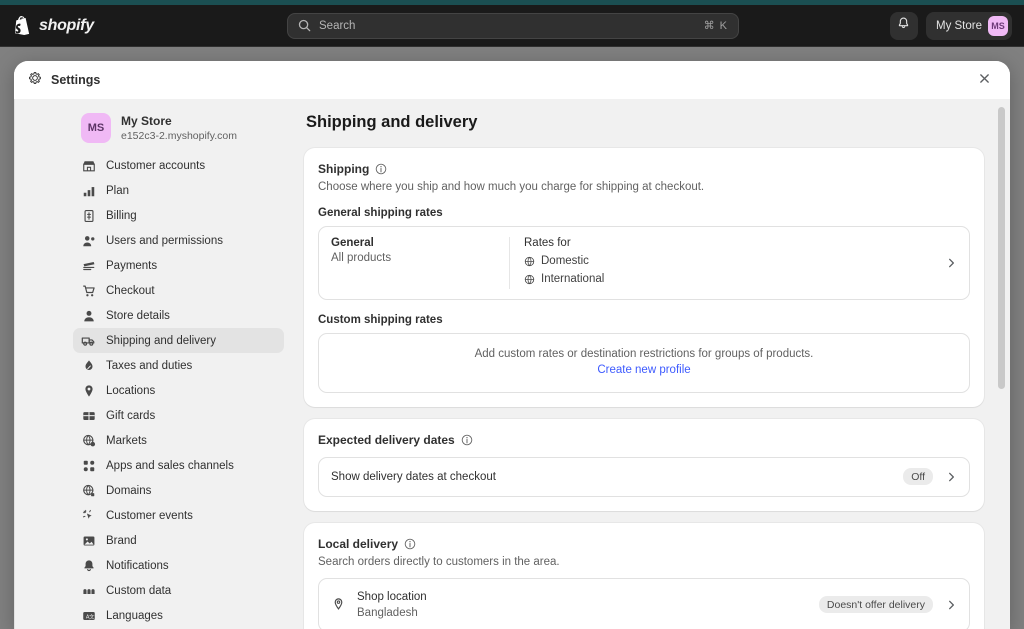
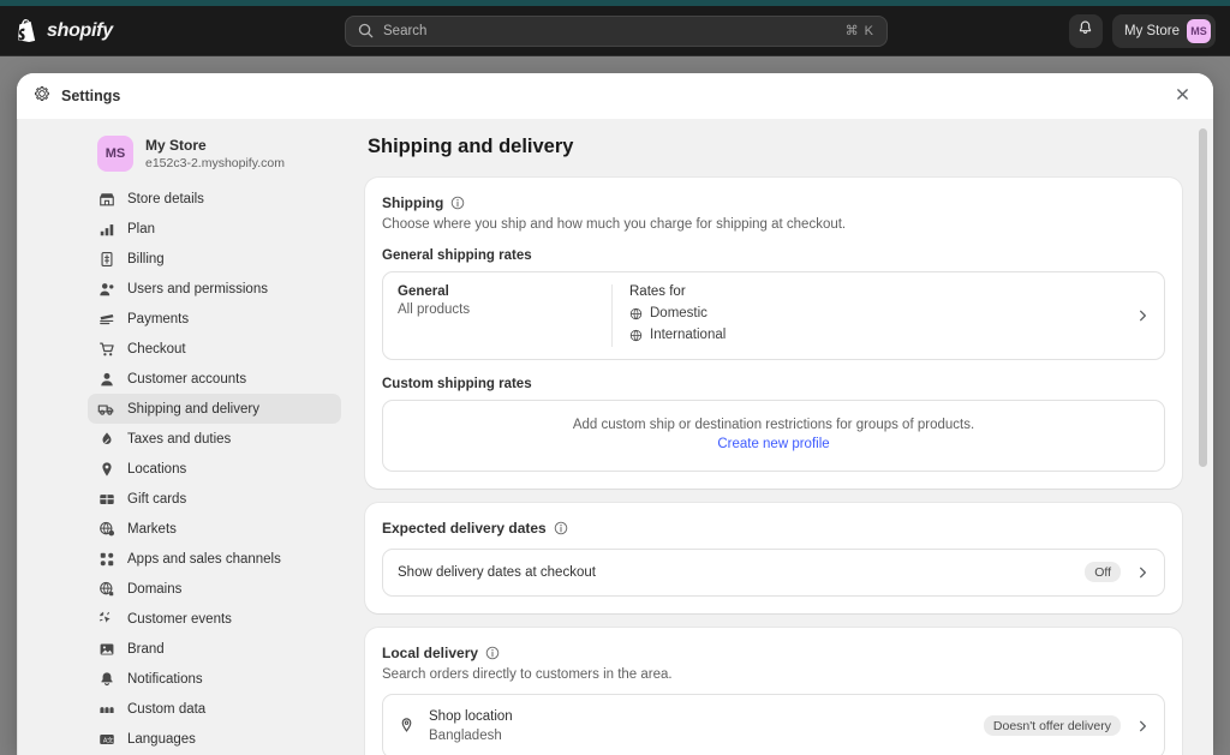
  shopify
  Search
  ⌘ K
  My Store
  MS
  Settings
  MS
  My Store
  e152c3-2.myshopify.com
- Customer accounts
+ Store details
  Plan
  Billing
  Users and permissions
  Payments
  Checkout
- Store details
+ Customer accounts
  Shipping and delivery
  Taxes and duties
  Locations
  Gift cards
  Markets
  Apps and sales channels
  Domains
  Customer events
  Brand
  Notifications
  Custom data
  Languages
  Shipping and delivery
  Shipping
  Choose where you ship and how much you charge for shipping at checkout.
  General shipping rates
  General
  All products
  Rates for
  Domestic
  International
  Custom shipping rates
- Add custom rates or destination restrictions for groups of products.
+ Add custom ship or destination restrictions for groups of products.
  Create new profile
  Expected delivery dates
  Show delivery dates at checkout
  Off
  Local delivery
  Search orders directly to customers in the area.
  Shop location
  Bangladesh
  Doesn't offer delivery
